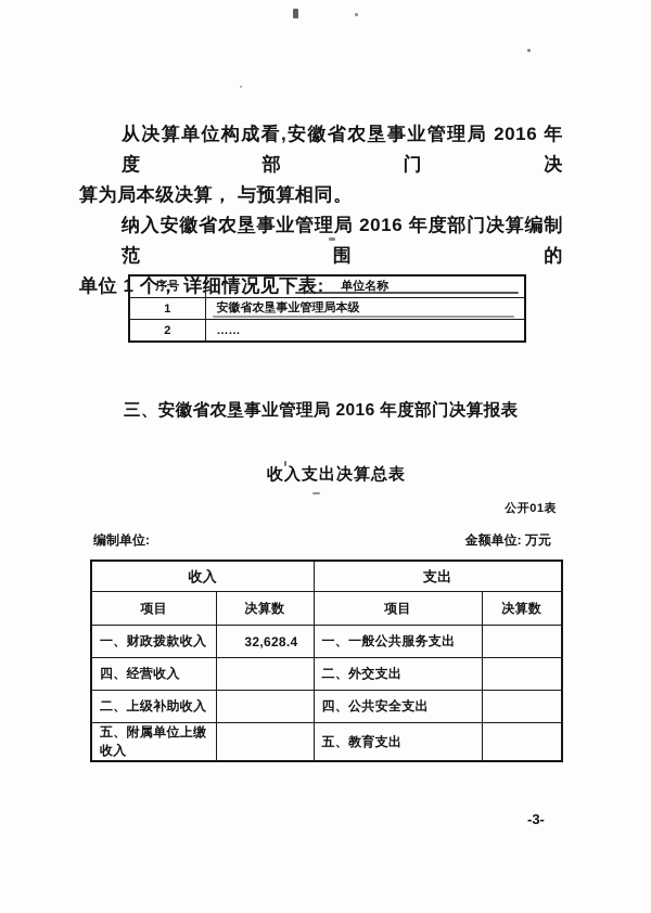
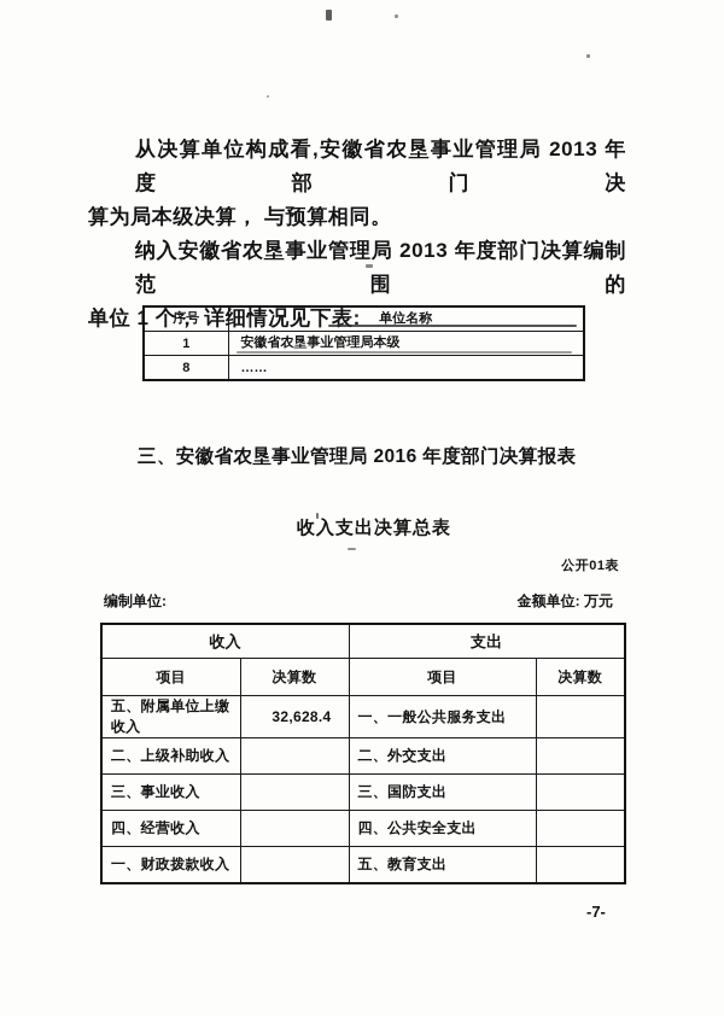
- 从决算单位构成看,安徽省农垦事业管理局 2016 年度部门决
+ 从决算单位构成看,安徽省农垦事业管理局 2013 年度部门决
  算为局本级决算， 与预算相同。
- 纳入安徽省农垦事业管理局 2016 年度部门决算编制范围的
+ 纳入安徽省农垦事业管理局 2013 年度部门决算编制范围的
  单位 1 个， 详细情况见下表:
  序号	单位名称
  1	安徽省农垦事业管理局本级
- 2	……
+ 8	……
  三、安徽省农垦事业管理局 2016 年度部门决算报表
  收入支出决算总表
  公开01表
  编制单位:
  金额单位: 万元
  收入	支出
  项目	决算数	项目	决算数
- 一、财政拨款收入	32,628.4	一、一般公共服务支出
+ 五、附属单位上缴收入	32,628.4	一、一般公共服务支出
- 四、经营收入		二、外交支出
+ 二、上级补助收入		二、外交支出
+ 三、事业收入		三、国防支出
- 二、上级补助收入		四、公共安全支出
+ 四、经营收入		四、公共安全支出
- 五、附属单位上缴收入		五、教育支出
+ 一、财政拨款收入		五、教育支出
- -3-
+ -7-
